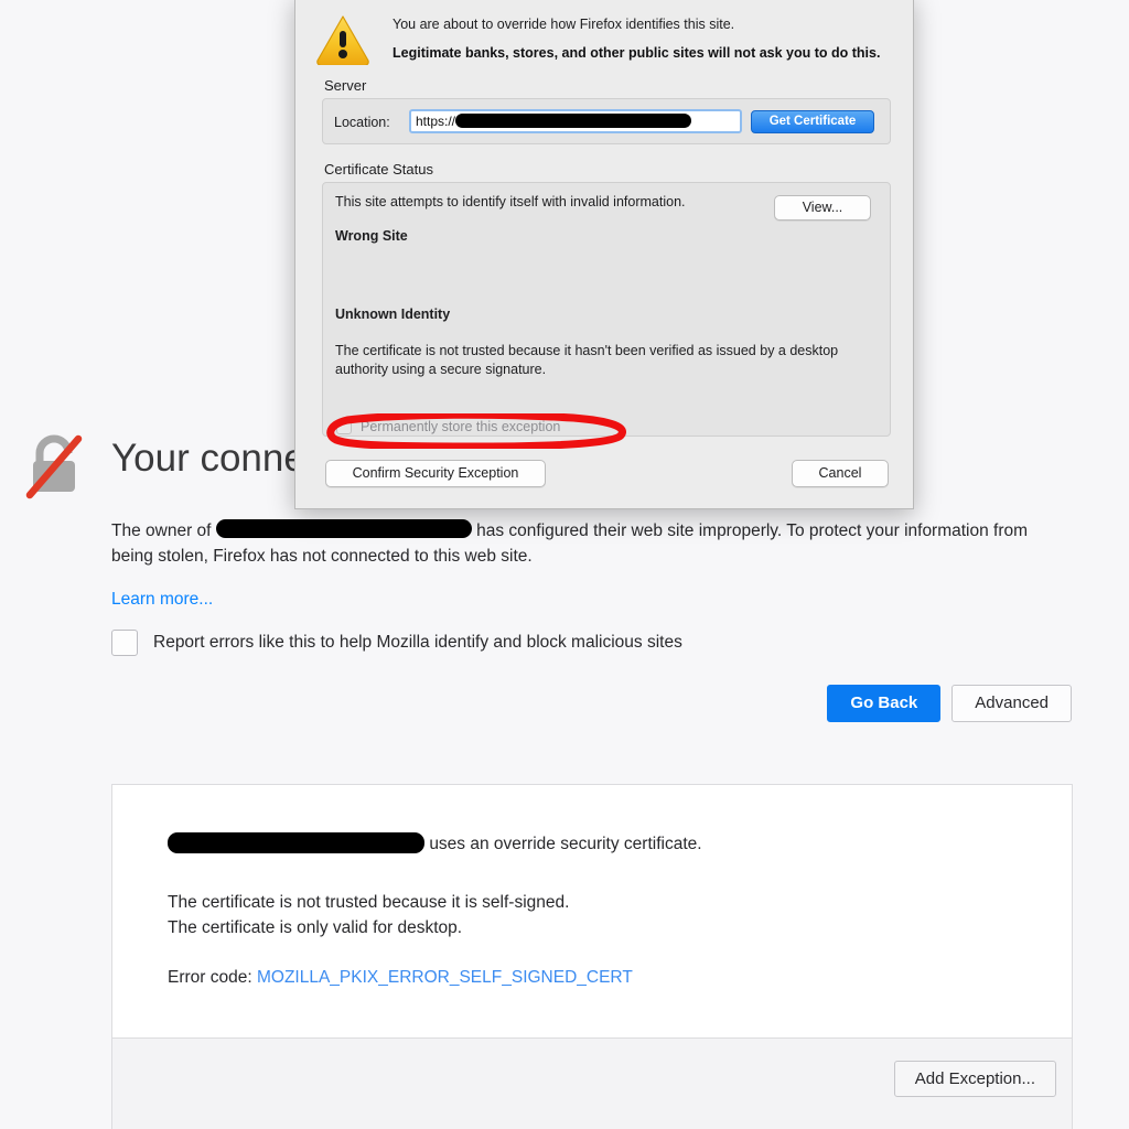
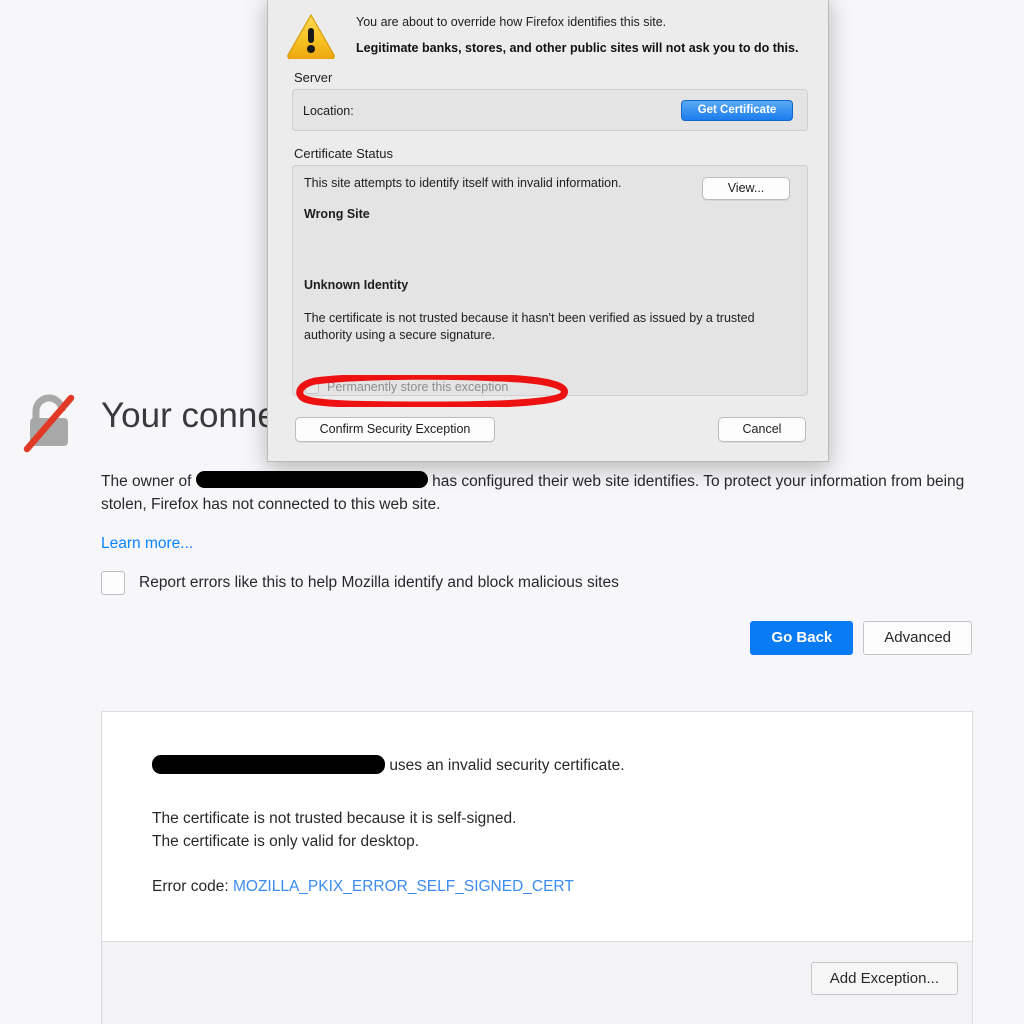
  Your conn
- The owner of has configured their web site improperly. To protect your information from being stolen, Firefox has not connected to this web site.
+ The owner of has configured their web site identifies. To protect your information from being stolen, Firefox has not connected to this web site.
  Learn more...
  Report errors like this to help Mozilla identify and block malicious sites
  Go Back
  Advanced
- uses an override security certificate.
+ uses an invalid security certificate.
  The certificate is not trusted because it is self-signed.
  The certificate is only valid for desktop.
  Error code: MOZILLA_PKIX_ERROR_SELF_SIGNED_CERT
  Add Exception...
  You are about to override how Firefox identifies this site.
  Legitimate banks, stores, and other public sites will not ask you to do this.
  Server
  Location:
- https://
  Get Certificate
  Certificate Status
  This site attempts to identify itself with invalid information.
  View...
  Wrong Site
  Unknown Identity
- The certificate is not trusted because it hasn't been verified as issued by a desktop authority using a secure signature.
+ The certificate is not trusted because it hasn't been verified as issued by a trusted authority using a secure signature.
  Permanently store this exception
  Confirm Security Exception
  Cancel
